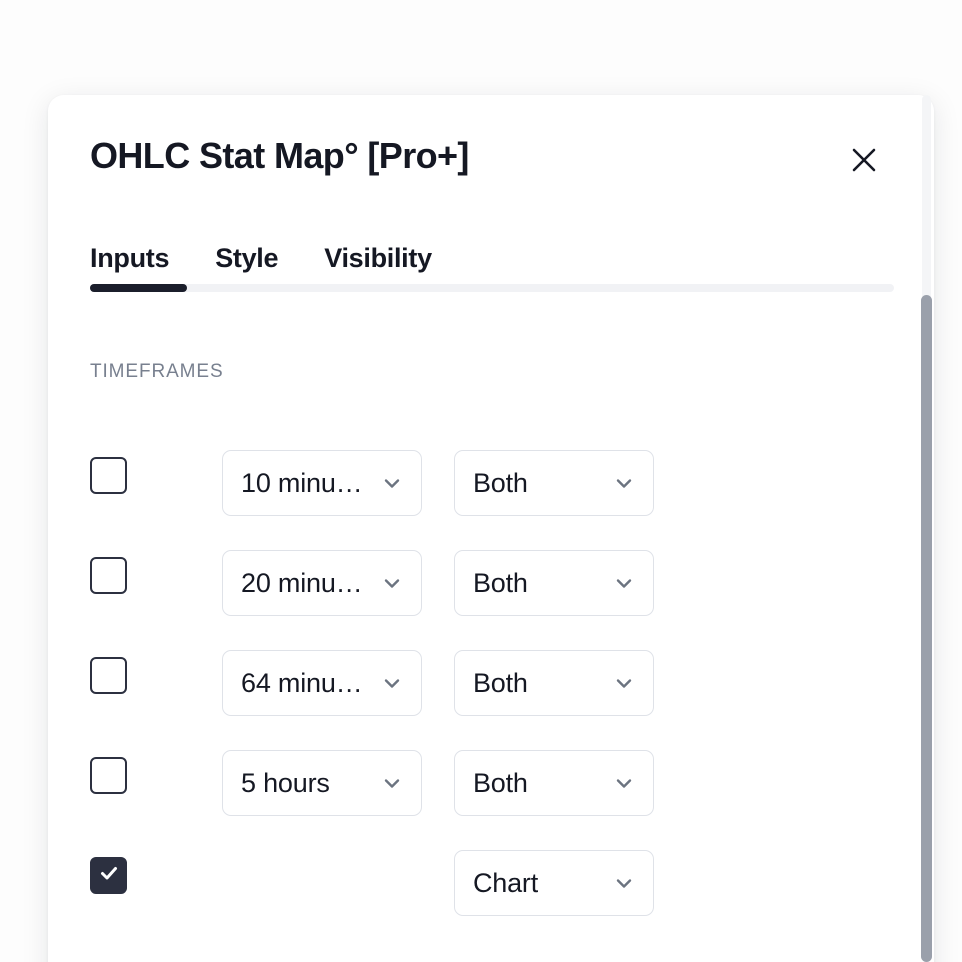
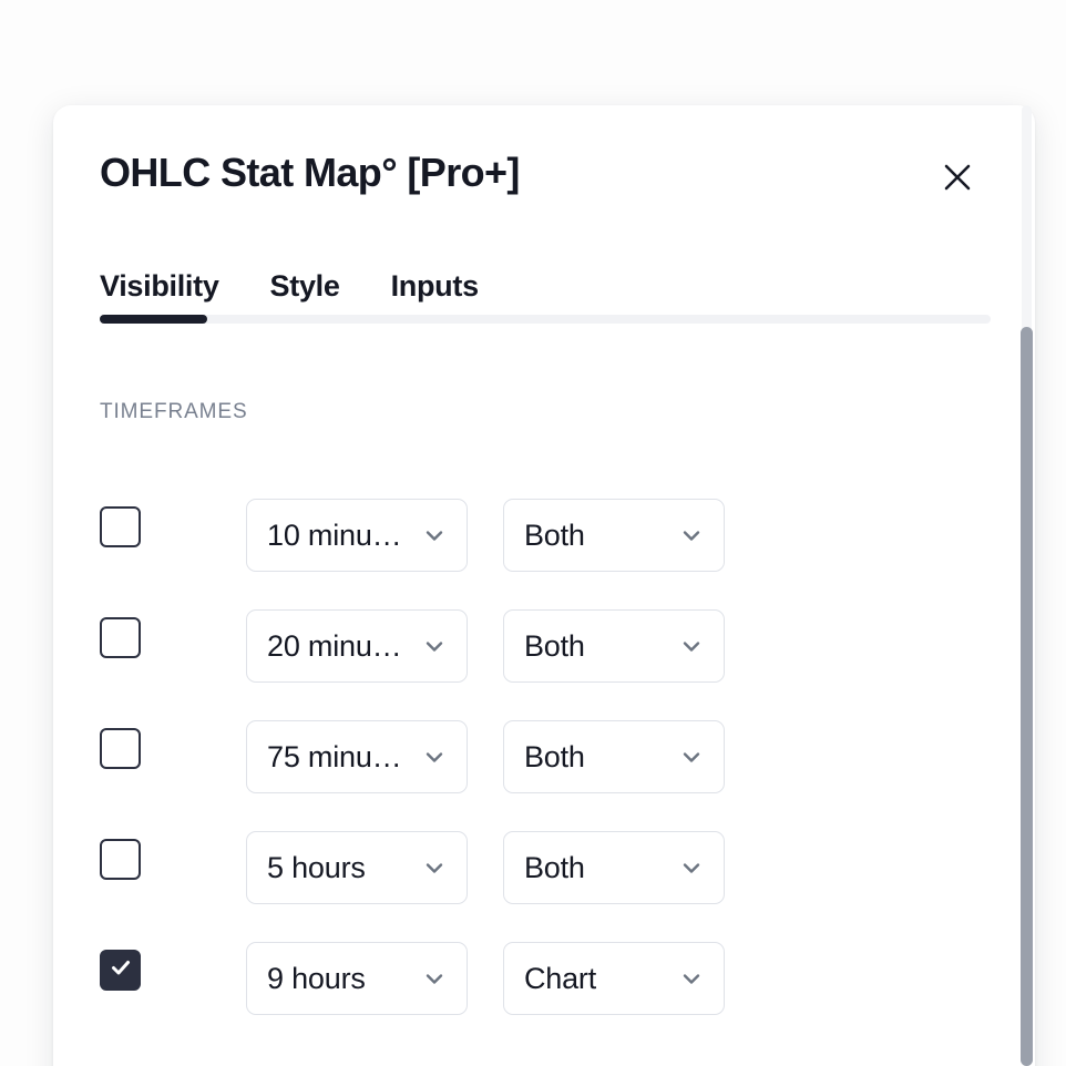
  OHLC Stat Map° [Pro+]
- Inputs
+ Visibility
  Style
- Visibility
+ Inputs
  TIMEFRAMES
  10 minu…
  Both
  20 minu…
  Both
- 64 minu…
+ 75 minu…
  Both
  5 hours
  Both
+ 9 hours
  Chart
